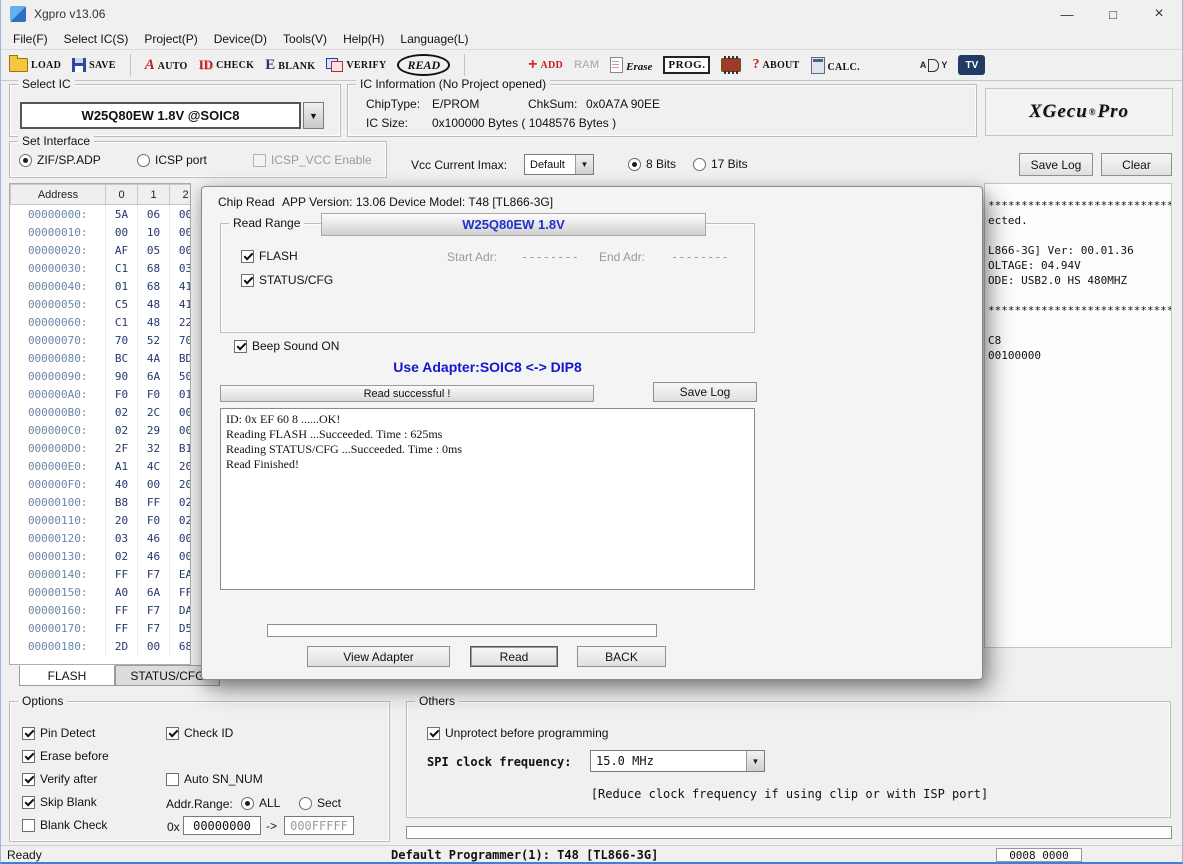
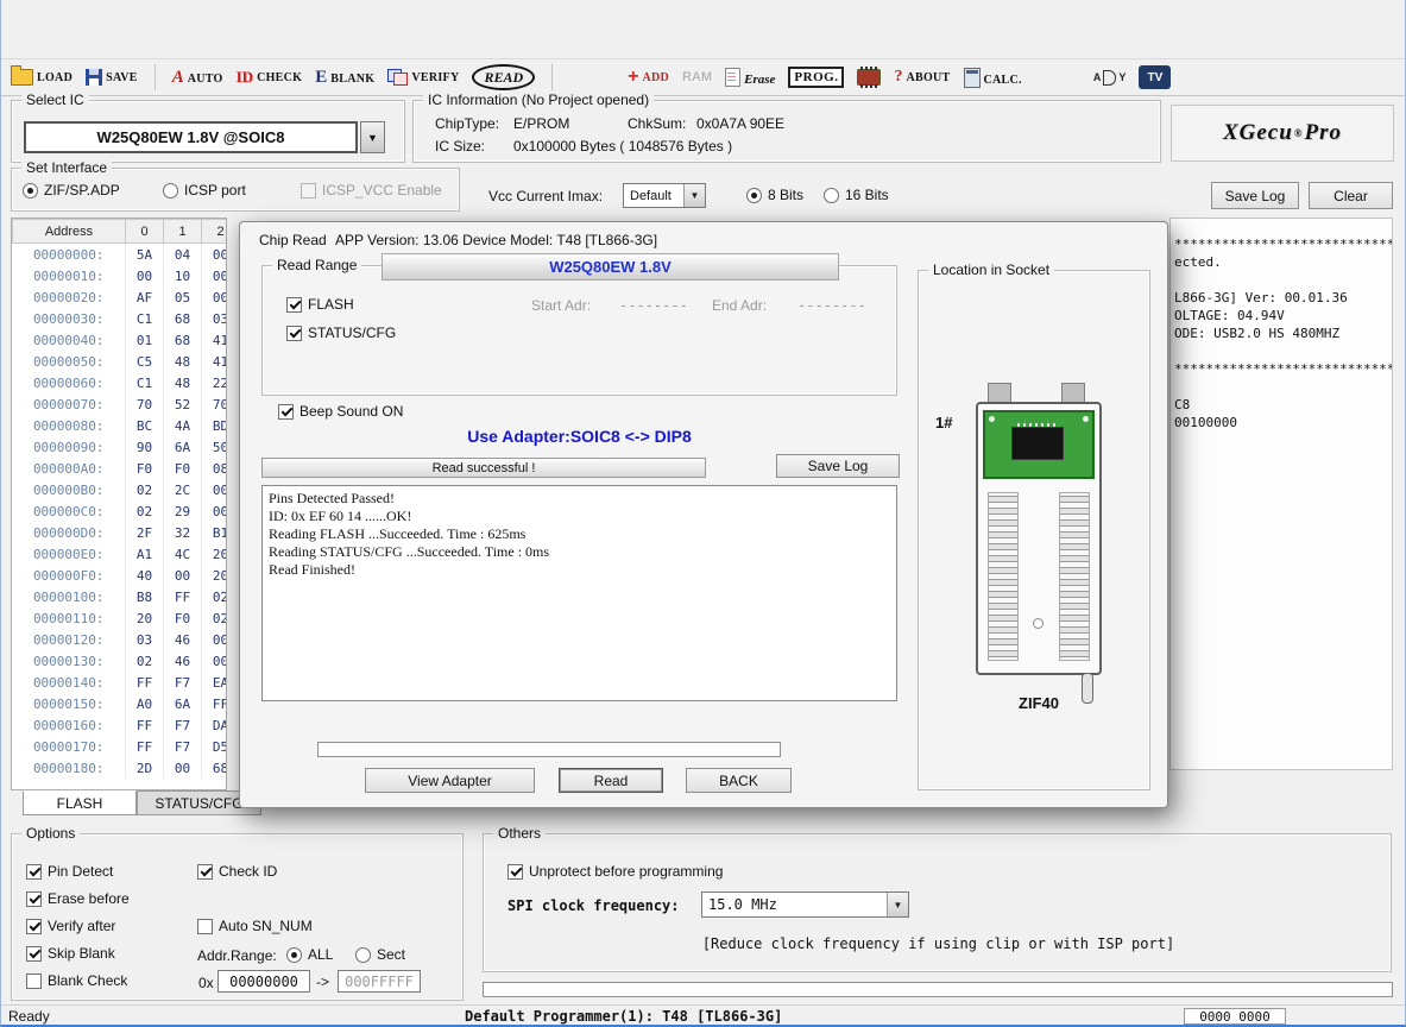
- Xgpro v13.06
- —
- □
- ×
- File(F)
- Select IC(S)
- Project(P)
- Device(D)
- Tools(V)
- Help(H)
- Language(L)
  LOAD
  SAVE
  A
  AUTO
  ID
  CHECK
  E
  BLANK
  VERIFY
  READ
  +
  ADD
  RAM
  Erase
  PROG.
  ?
  ABOUT
  CALC.
  A
  Y
  TV
  Select IC
  W25Q80EW 1.8V @SOIC8
  ▼
  IC Information (No Project opened)
  ChipType:
  E/PROM
  ChkSum:
  0x0A7A 90EE
  IC Size:
  0x100000 Bytes ( 1048576 Bytes )
  XGecu
  ®
  Pro
  Set Interface
  ZIF/SP.ADP
  ICSP port
  ICSP_VCC Enable
  Vcc Current Imax:
  Default
  ▼
  8 Bits
- 17 Bits
+ 16 Bits
  Save Log
  Clear
  Address	0	1	2
- 00000000:	5A	06	00
+ 00000000:	5A	04	00
  00000010:	00	10	00
  00000020:	AF	05	00
  00000030:	C1	68	03
  00000040:	01	68	41
  00000050:	C5	48	41
  00000060:	C1	48	22
  00000070:	70	52	70
  00000080:	BC	4A	BD
  00000090:	90	6A	50
- 000000A0:	F0	F0	01
+ 000000A0:	F0	F0	08
  000000B0:	02	2C	00
  000000C0:	02	29	00
  000000D0:	2F	32	B1
  000000E0:	A1	4C	20
  000000F0:	40	00	20
  00000100:	B8	FF	02
  00000110:	20	F0	02
  00000120:	03	46	00
  00000130:	02	46	00
  00000140:	FF	F7	EA
  00000150:	A0	6A	FF
  00000160:	FF	F7	DA
  00000170:	FF	F7	D5
  00000180:	2D	00	68
  ****************************
  ected.
  L866-3G] Ver: 00.01.36
  OLTAGE: 04.94V
  ODE: USB2.0 HS 480MHZ
  ****************************
  C8
  00100000
  FLASH
  STATUS/CFG
  Options
  Pin Detect
  Check ID
  Erase before
  Verify after
  Auto SN_NUM
  Skip Blank
  Addr.Range:
  ALL
  Sect
  Blank Check
  0x
  00000000
  ->
  000FFFFF
  Others
  Unprotect before programming
  SPI clock frequency:
  15.0 MHz
  ▼
  [Reduce clock frequency if using clip or with ISP port]
  Chip Read
  APP Version: 13.06 Device Model: T48 [TL866-3G]
  Read Range
  W25Q80EW 1.8V
  FLASH
  STATUS/CFG
  Start Adr:
  --------
  End Adr:
  --------
  Beep Sound ON
  Use Adapter:SOIC8 <-> DIP8
  Read successful !
  Save Log
+ Pins Detected Passed!
- ID: 0x EF 60 8 ......OK!
+ ID: 0x EF 60 14 ......OK!
  Reading FLASH ...Succeeded. Time : 625ms
  Reading STATUS/CFG ...Succeeded. Time : 0ms
  Read Finished!
  View Adapter
  Read
  BACK
+ Location in Socket
+ 1#
+ ZIF40
  Ready
  Default Programmer(1): T48 [TL866-3G]
- 0008 0000
+ 0000 0000
